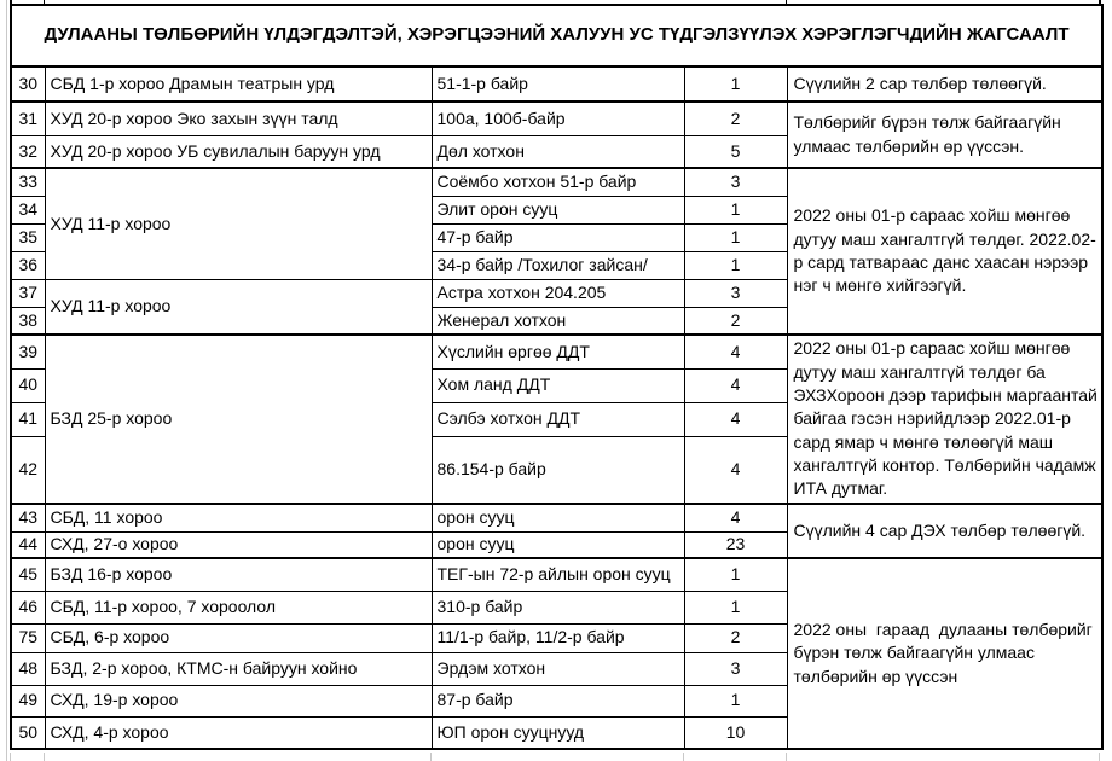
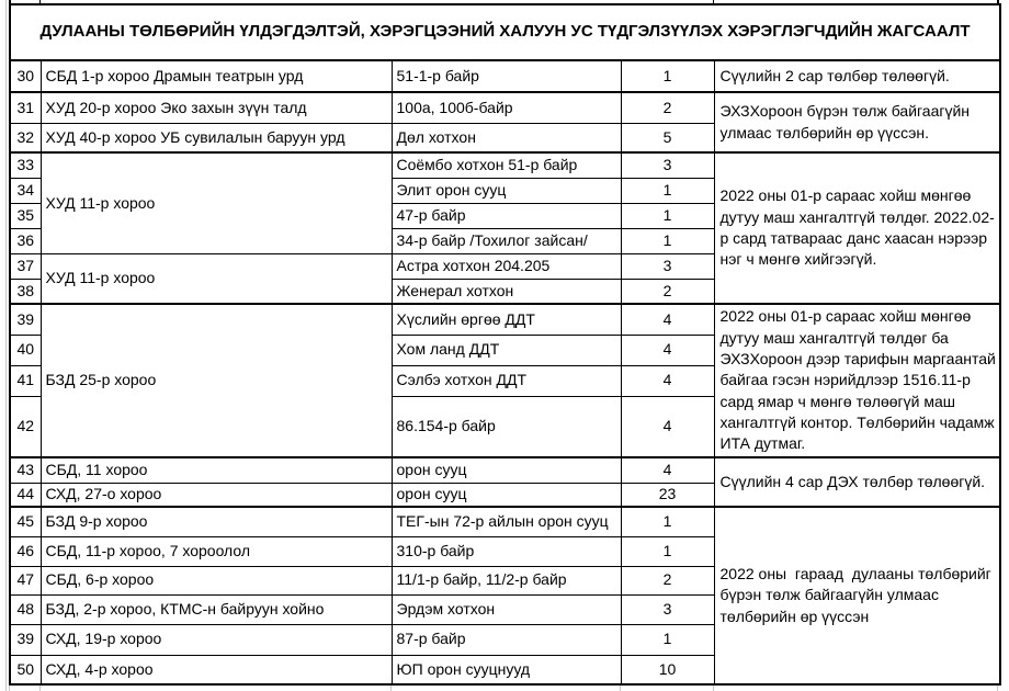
  ДУЛААНЫ ТӨЛБӨРИЙН ҮЛДЭГДЭЛТЭЙ, ХЭРЭГЦЭЭНИЙ ХАЛУУН УС ТҮДГЭЛЗҮҮЛЭХ ХЭРЭГЛЭГЧДИЙН ЖАГСААЛТ
  30	СБД 1-р хороо Драмын театрын урд	51-1-р байр	1	Сүүлийн 2 сар төлбөр төлөөгүй.
- 31	ХУД 20-р хороо Эко захын зүүн талд	100а, 100б-байр	2	Төлбөрийг бүрэн төлж байгаагүйн улмаас төлбөрийн өр үүссэн.
+ 31	ХУД 20-р хороо Эко захын зүүн талд	100а, 100б-байр	2	ЭХЗХороон бүрэн төлж байгаагүйн улмаас төлбөрийн өр үүссэн.
- 32	ХУД 20-р хороо УБ сувилалын баруун урд	Дөл хотхон	5
+ 32	ХУД 40-р хороо УБ сувилалын баруун урд	Дөл хотхон	5
  33	ХУД 11-р хороо	Соёмбо хотхон 51-р байр	3	2022 оны 01-р сараас хойш мөнгөө дутуу маш хангалтгүй төлдөг. 2022.02-р сард татвараас данс хаасан нэрээр нэг ч мөнгө хийгээгүй.
  34	Элит орон сууц	1
  35	47-р байр	1
  36	34-р байр /Тохилог зайсан/	1
  37	ХУД 11-р хороо	Астра хотхон 204.205	3
  38	Женерал хотхон	2
- 39	БЗД 25-р хороо	Хүслийн өргөө ДДТ	4	2022 оны 01-р сараас хойш мөнгөө дутуу маш хангалтгүй төлдөг ба ЭХЗХороон дээр тарифын маргаантай байгаа гэсэн нэрийдлээр 2022.01-р сард ямар ч мөнгө төлөөгүй маш хангалтгүй контор. Төлбөрийн чадамж ИТА дутмаг.
+ 39	БЗД 25-р хороо	Хүслийн өргөө ДДТ	4	2022 оны 01-р сараас хойш мөнгөө дутуу маш хангалтгүй төлдөг ба ЭХЗХороон дээр тарифын маргаантай байгаа гэсэн нэрийдлээр 1516.11-р сард ямар ч мөнгө төлөөгүй маш хангалтгүй контор. Төлбөрийн чадамж ИТА дутмаг.
  40	Хом ланд ДДТ	4
  41	Сэлбэ хотхон ДДТ	4
  42	86.154-р байр	4
  43	СБД, 11 хороо	орон сууц	4	Сүүлийн 4 сар ДЭХ төлбөр төлөөгүй.
  44	СХД, 27-о хороо	орон сууц	23
- 45	БЗД 16-р хороо	ТЕГ-ын 72-р айлын орон сууц	1	2022 оны гараад дулааны төлбөрийг бүрэн төлж байгаагүйн улмаас төлбөрийн өр үүссэн
+ 45	БЗД 9-р хороо	ТЕГ-ын 72-р айлын орон сууц	1	2022 оны гараад дулааны төлбөрийг бүрэн төлж байгаагүйн улмаас төлбөрийн өр үүссэн
  46	СБД, 11-р хороо, 7 хороолол	310-р байр	1
- 75	СБД, 6-р хороо	11/1-р байр, 11/2-р байр	2
+ 47	СБД, 6-р хороо	11/1-р байр, 11/2-р байр	2
  48	БЗД, 2-р хороо, КТМС-н байруун хойно	Эрдэм хотхон	3
- 49	СХД, 19-р хороо	87-р байр	1
+ 39	СХД, 19-р хороо	87-р байр	1
  50	СХД, 4-р хороо	ЮП орон сууцнууд	10
